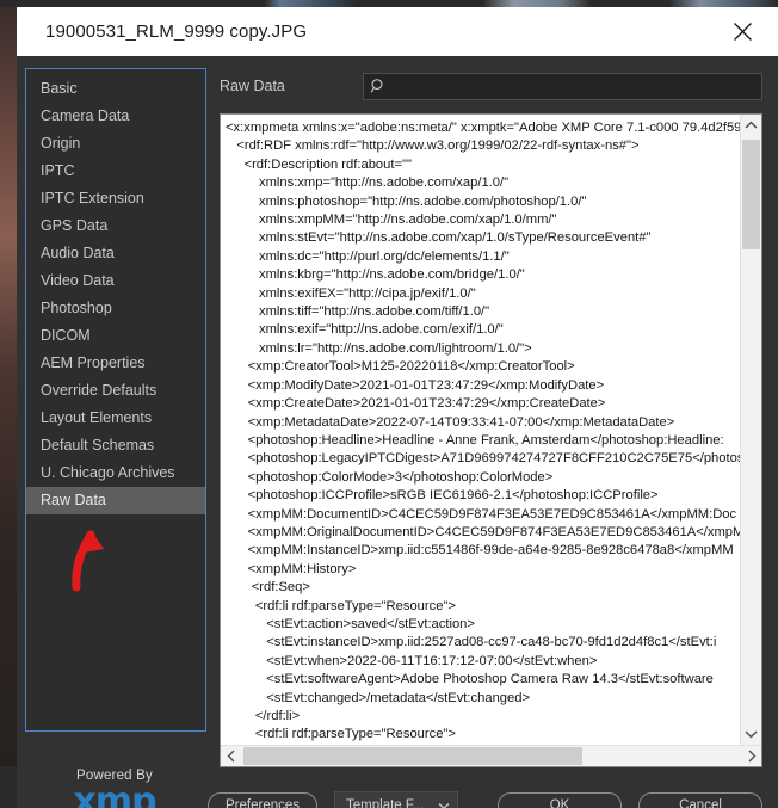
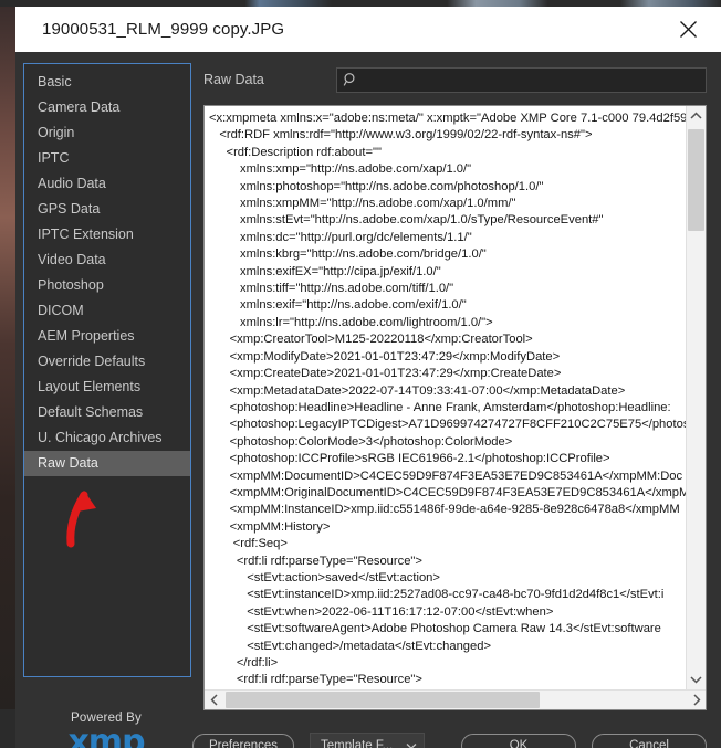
  19000531_RLM_9999 copy.JPG
  Basic
  Camera Data
  Origin
  IPTC
- IPTC Extension
+ Audio Data
  GPS Data
- Audio Data
+ IPTC Extension
  Video Data
  Photoshop
  DICOM
  AEM Properties
  Override Defaults
  Layout Elements
  Default Schemas
  U. Chicago Archives
  Raw Data
  Powered By
  xmp
  Raw Data
  <x:xmpmeta xmlns:x="adobe:ns:meta/" x:xmptk="Adobe XMP Core 7.1-c000 79.4d2f59
  <rdf:RDF xmlns:rdf="http://www.w3.org/1999/02/22-rdf-syntax-ns#">
  <rdf:Description rdf:about=""
  xmlns:xmp="http://ns.adobe.com/xap/1.0/"
  xmlns:photoshop="http://ns.adobe.com/photoshop/1.0/"
  xmlns:xmpMM="http://ns.adobe.com/xap/1.0/mm/"
  xmlns:stEvt="http://ns.adobe.com/xap/1.0/sType/ResourceEvent#"
  xmlns:dc="http://purl.org/dc/elements/1.1/"
  xmlns:kbrg="http://ns.adobe.com/bridge/1.0/"
  xmlns:exifEX="http://cipa.jp/exif/1.0/"
  xmlns:tiff="http://ns.adobe.com/tiff/1.0/"
  xmlns:exif="http://ns.adobe.com/exif/1.0/"
  xmlns:lr="http://ns.adobe.com/lightroom/1.0/">
  <xmp:CreatorTool>M125-20220118</xmp:CreatorTool>
  <xmp:ModifyDate>2021-01-01T23:47:29</xmp:ModifyDate>
  <xmp:CreateDate>2021-01-01T23:47:29</xmp:CreateDate>
  <xmp:MetadataDate>2022-07-14T09:33:41-07:00</xmp:MetadataDate>
  <photoshop:Headline>Headline - Anne Frank, Amsterdam</photoshop:Headline:
  <photoshop:LegacyIPTCDigest>A71D969974274727F8CFF210C2C75E75</photo
  <photoshop:ColorMode>3</photoshop:ColorMode>
  <photoshop:ICCProfile>sRGB IEC61966-2.1</photoshop:ICCProfile>
  <xmpMM:DocumentID>C4CEC59D9F874F3EA53E7ED9C853461A</xmpMM:Doc
  <xmpMM:OriginalDocumentID>C4CEC59D9F874F3EA53E7ED9C853461A</xmpM
  <xmpMM:InstanceID>xmp.iid:c551486f-99de-a64e-9285-8e928c6478a8</xmpMM
  <xmpMM:History>
  <rdf:Seq>
  <rdf:li rdf:parseType="Resource">
  <stEvt:action>saved</stEvt:action>
  <stEvt:instanceID>xmp.iid:2527ad08-cc97-ca48-bc70-9fd1d2d4f8c1</stEvt:i
  <stEvt:when>2022-06-11T16:17:12-07:00</stEvt:when>
  <stEvt:softwareAgent>Adobe Photoshop Camera Raw 14.3</stEvt:software
  <stEvt:changed>/metadata</stEvt:changed>
  </rdf:li>
  <rdf:li rdf:parseType="Resource">
  Preferences
  Template F...
  OK
  Cancel
